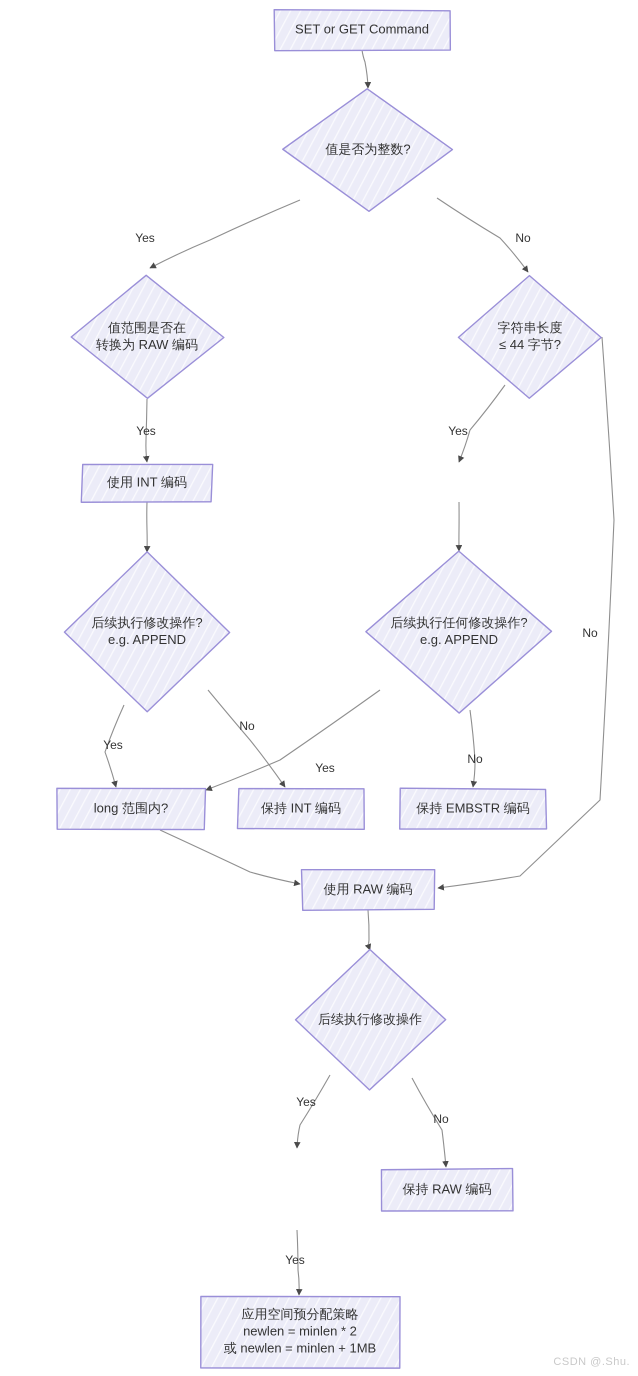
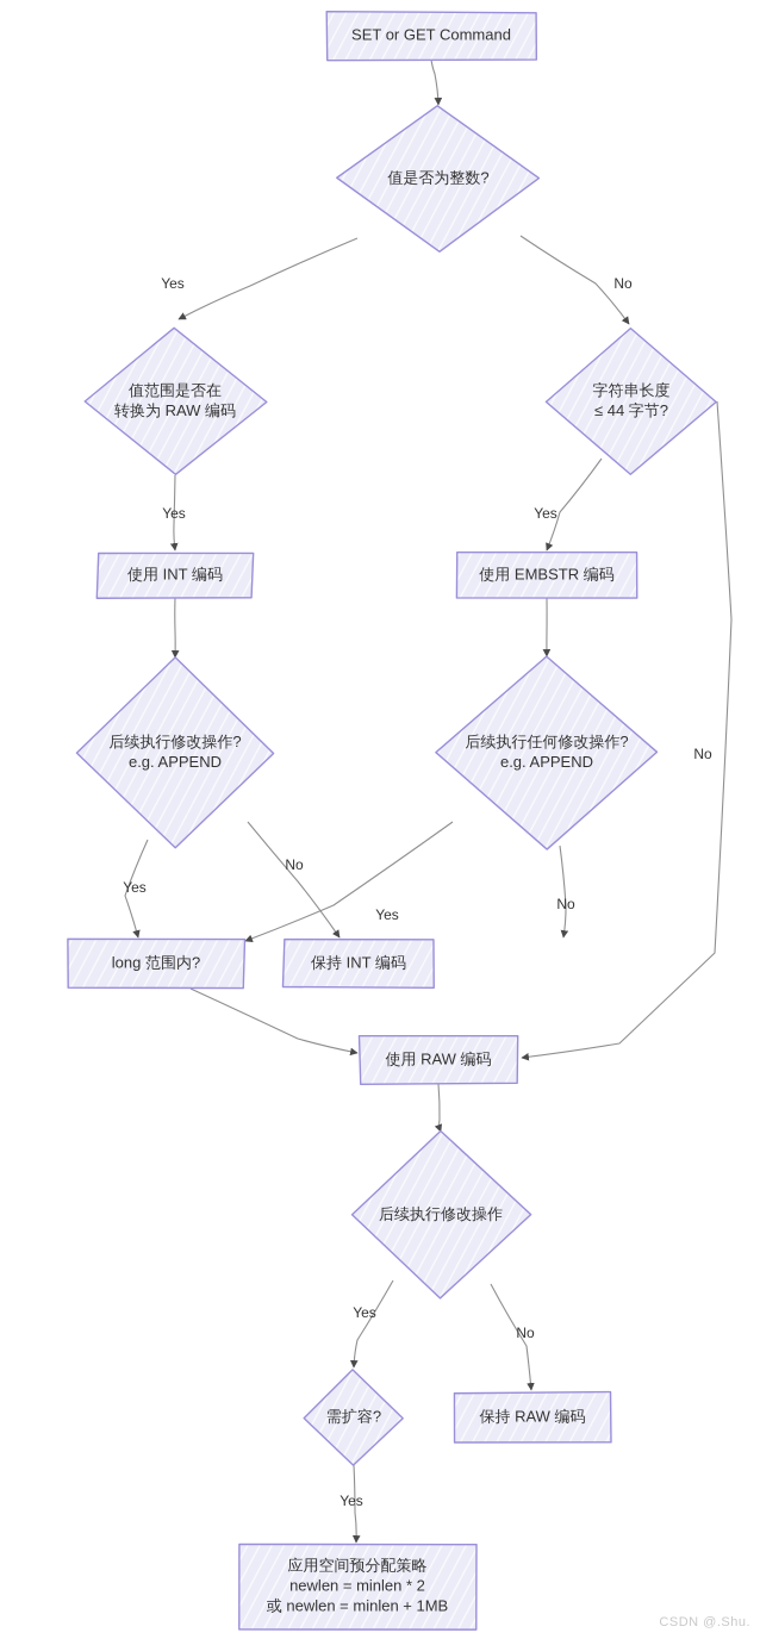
  SET or GET Command
  值是否为整数?
  值范围是否在
  转换为 RAW 编码
  字符串长度
  ≤ 44 字节?
  使用 INT 编码
+ 使用 EMBSTR 编码
  后续执行修改操作?
  e.g. APPEND
  后续执行任何修改操作?
  e.g. APPEND
  long 范围内?
  保持 INT 编码
- 保持 EMBSTR 编码
  使用 RAW 编码
  后续执行修改操作
+ 需扩容?
  保持 RAW 编码
  应用空间预分配策略
  newlen = minlen * 2
  或 newlen = minlen + 1MB
  Yes
  No
  Yes
  Yes
  No
  Yes
  No
  Yes
  No
  Yes
  No
  Yes
  CSDN @.Shu.
